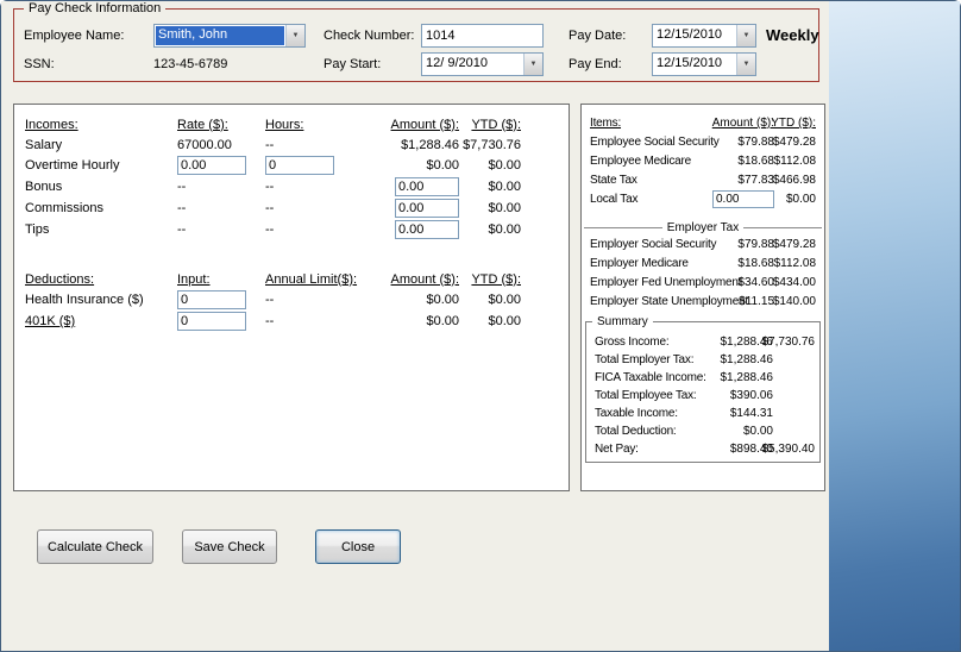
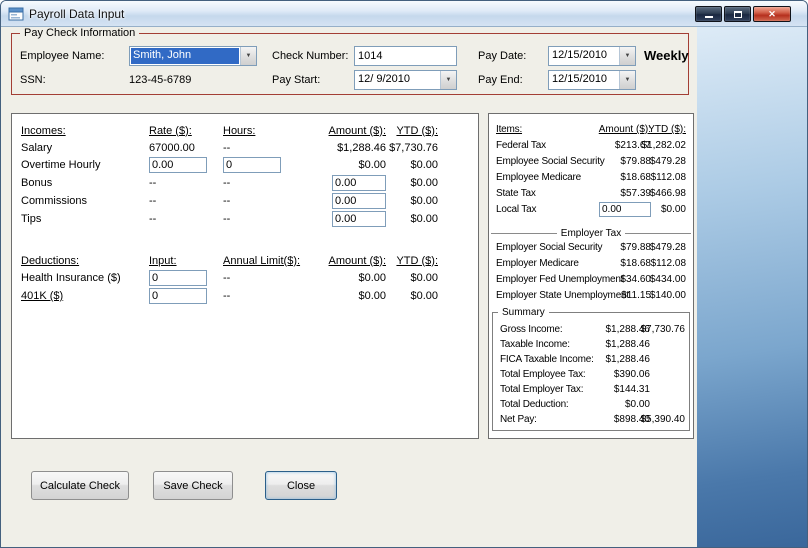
+ Payroll Data Input
+ ✕
  Pay Check Information
  Employee Name:
  Smith, John
  SSN:
  123-45-6789
  Check Number:
  1014
  Pay Start:
  12/ 9/2010
  Pay Date:
  12/15/2010
  Pay End:
  12/15/2010
  Weekly
  Incomes:
  Rate ($):
  Hours:
  Amount ($):
  YTD ($):
  Salary
  67000.00
  --
  $1,288.46
  $7,730.76
  Overtime Hourly
  0.00
  0
  $0.00
  $0.00
  Bonus
  --
  --
  0.00
  $0.00
  Commissions
  --
  --
  0.00
  $0.00
  Tips
  --
  --
  0.00
  $0.00
  Deductions:
  Input:
  Annual Limit($):
  Amount ($):
  YTD ($):
  Health Insurance ($)
  0
  --
  $0.00
  $0.00
  401K ($)
  0
  --
  $0.00
  $0.00
  Items:
  Amount ($):
  YTD ($):
+ Federal Tax
+ $213.67
+ $1,282.02
  Employee Social Security
  $79.88
  $479.28
  Employee Medicare
  $18.68
  $112.08
  State Tax
- $77.83
+ $57.39
  $466.98
  Local Tax
  0.00
  $0.00
  Employer Tax
  Employer Social Security
  $79.88
  $479.28
  Employer Medicare
  $18.68
  $112.08
  Employer Fed Unemployment
  $34.60
  $434.00
  Employer State Unemployment
  $11.15
  $140.00
  Summary
  Gross Income:
  $1,288.46
  $7,730.76
- Total Employer Tax:
+ Taxable Income:
  $1,288.46
  FICA Taxable Income:
  $1,288.46
  Total Employee Tax:
  $390.06
- Taxable Income:
+ Total Employer Tax:
  $144.31
  Total Deduction:
  $0.00
  Net Pay:
  $898.40
  $5,390.40
  Calculate Check
  Save Check
  Close
